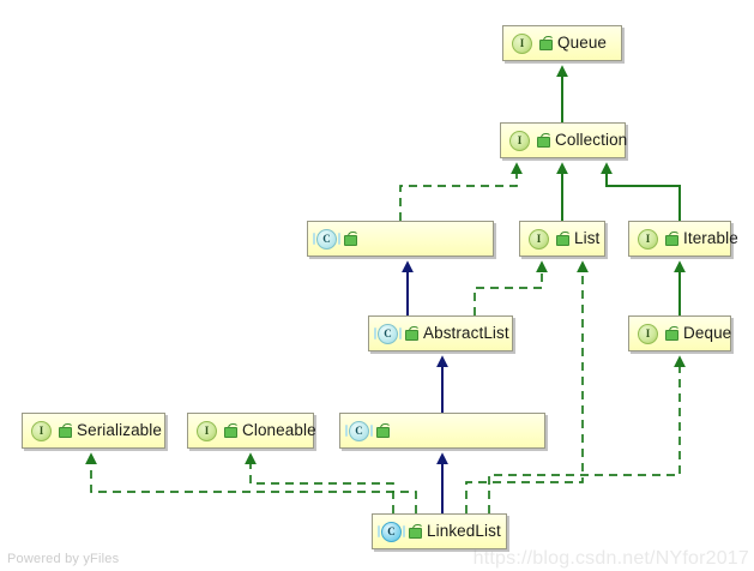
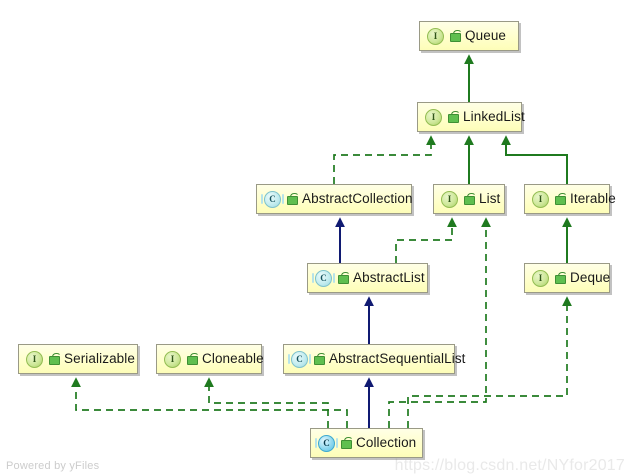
  I
  Queue
  I
- Collection
+ LinkedList
  C
+ AbstractCollection
  I
  List
  I
  Iterable
  C
  AbstractList
  I
  Deque
  I
  Serializable
  I
  Cloneable
  C
+ AbstractSequentialList
  C
- LinkedList
+ Collection
  Powered by yFiles
  https://blog.csdn.net/NYfor2017
